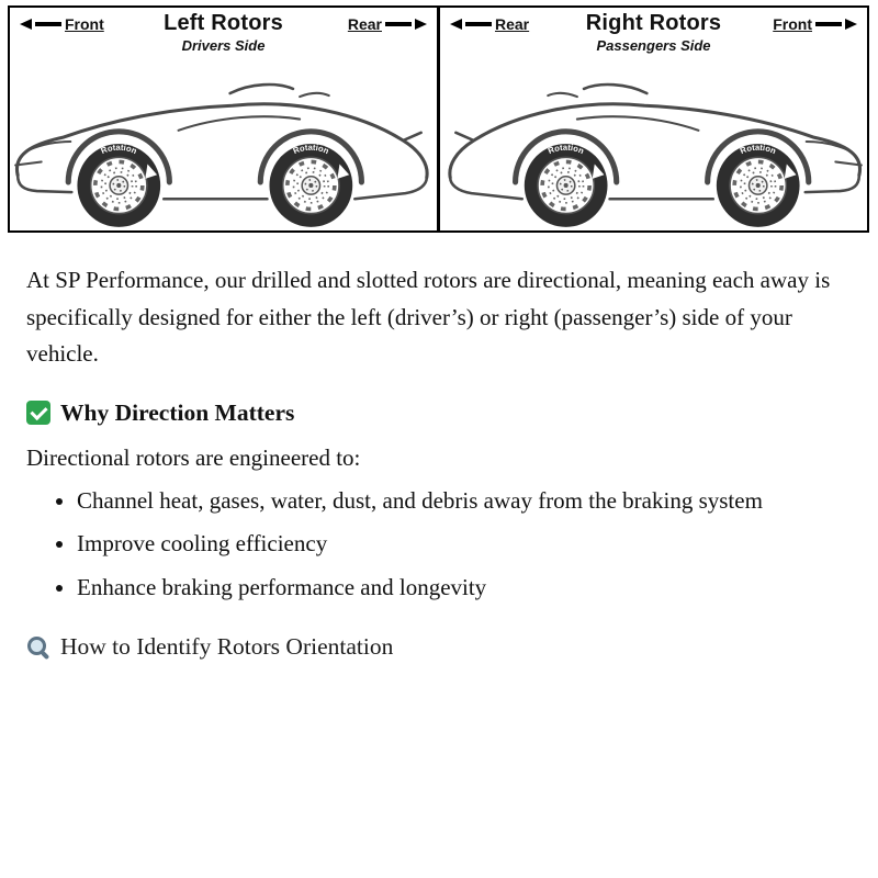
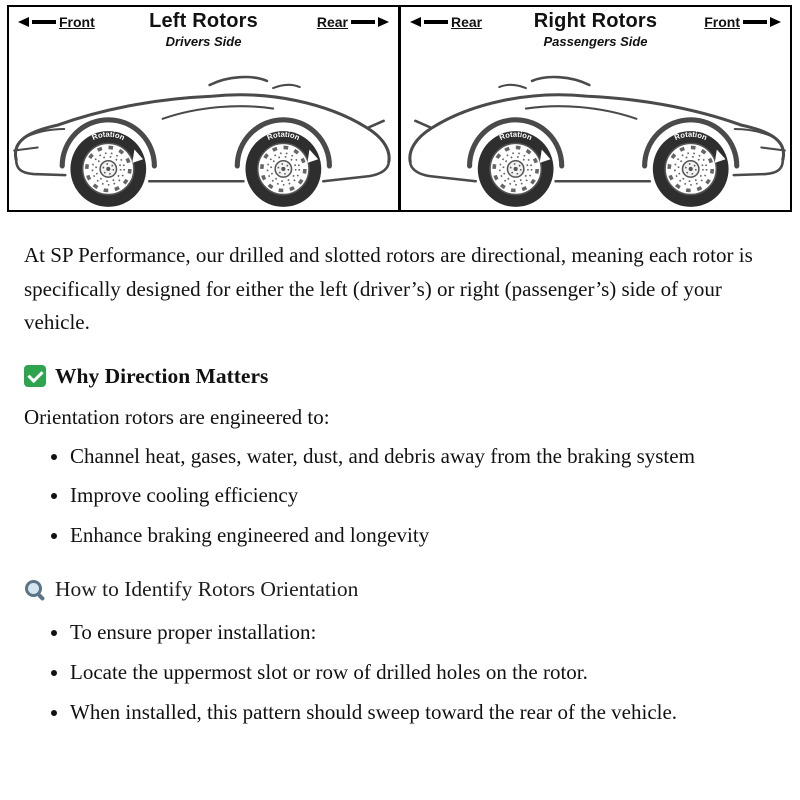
  Front
  Left Rotors
  Drivers Side
  Rear
  Rear
  Right Rotors
  Passengers Side
  Front
- At SP Performance, our drilled and slotted rotors are directional, meaning each away is specifically designed for either the left (driver’s) or right (passenger’s) side of your vehicle.
+ At SP Performance, our drilled and slotted rotors are directional, meaning each rotor is specifically designed for either the left (driver’s) or right (passenger’s) side of your vehicle.
  Why Direction Matters
- Directional rotors are engineered to:
+ Orientation rotors are engineered to:
  Channel heat, gases, water, dust, and debris away from the braking system
  Improve cooling efficiency
- Enhance braking performance and longevity
+ Enhance braking engineered and longevity
  How to Identify Rotors Orientation
+ To ensure proper installation:
+ Locate the uppermost slot or row of drilled holes on the rotor.
+ When installed, this pattern should sweep toward the rear of the vehicle.
